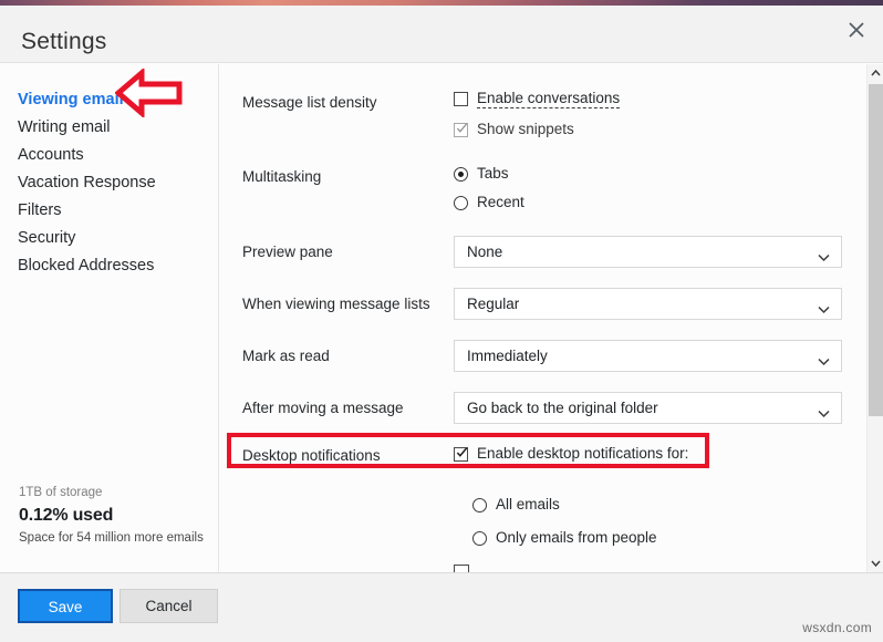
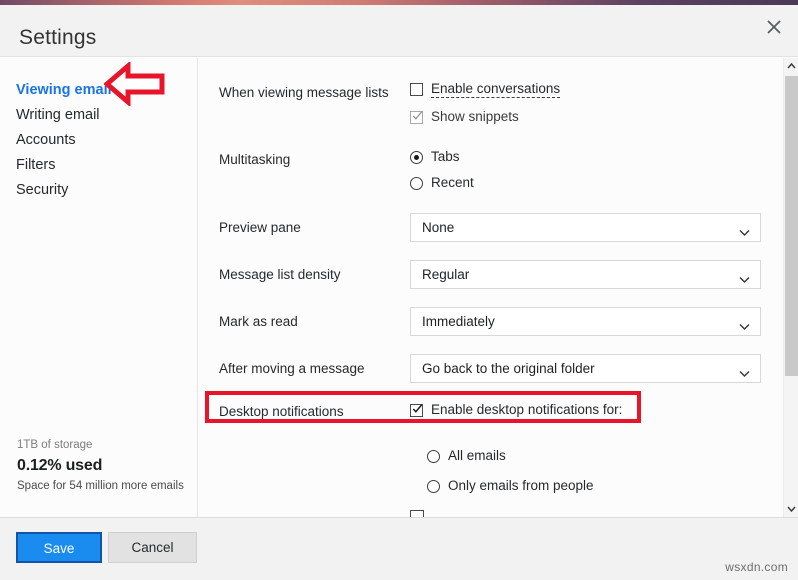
  Settings
  Viewing email
  Writing email
  Accounts
- Vacation Response
  Filters
  Security
- Blocked Addresses
  1TB of storage
  0.12% used
  Space for 54 million more emails
- Message list density
+ When viewing message lists
  Enable conversations
  Show snippets
  Multitasking
  Tabs
  Recent
  Preview pane
  None
- When viewing message lists
+ Message list density
  Regular
  Mark as read
  Immediately
  After moving a message
  Go back to the original folder
  Desktop notifications
  Enable desktop notifications for:
  All emails
  Only emails from people
  Save
  Cancel
  wsxdn.com
